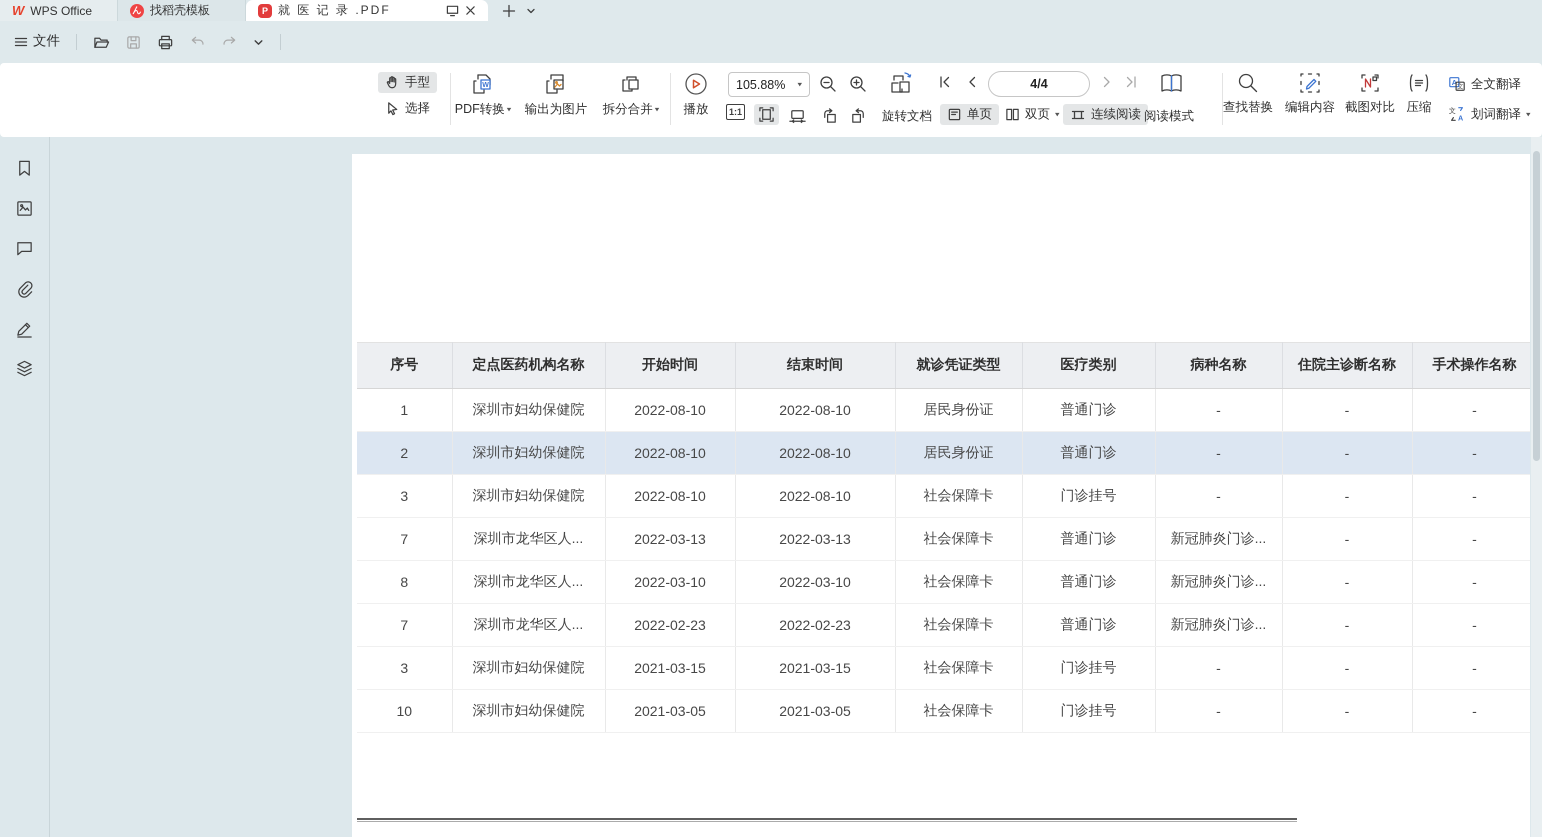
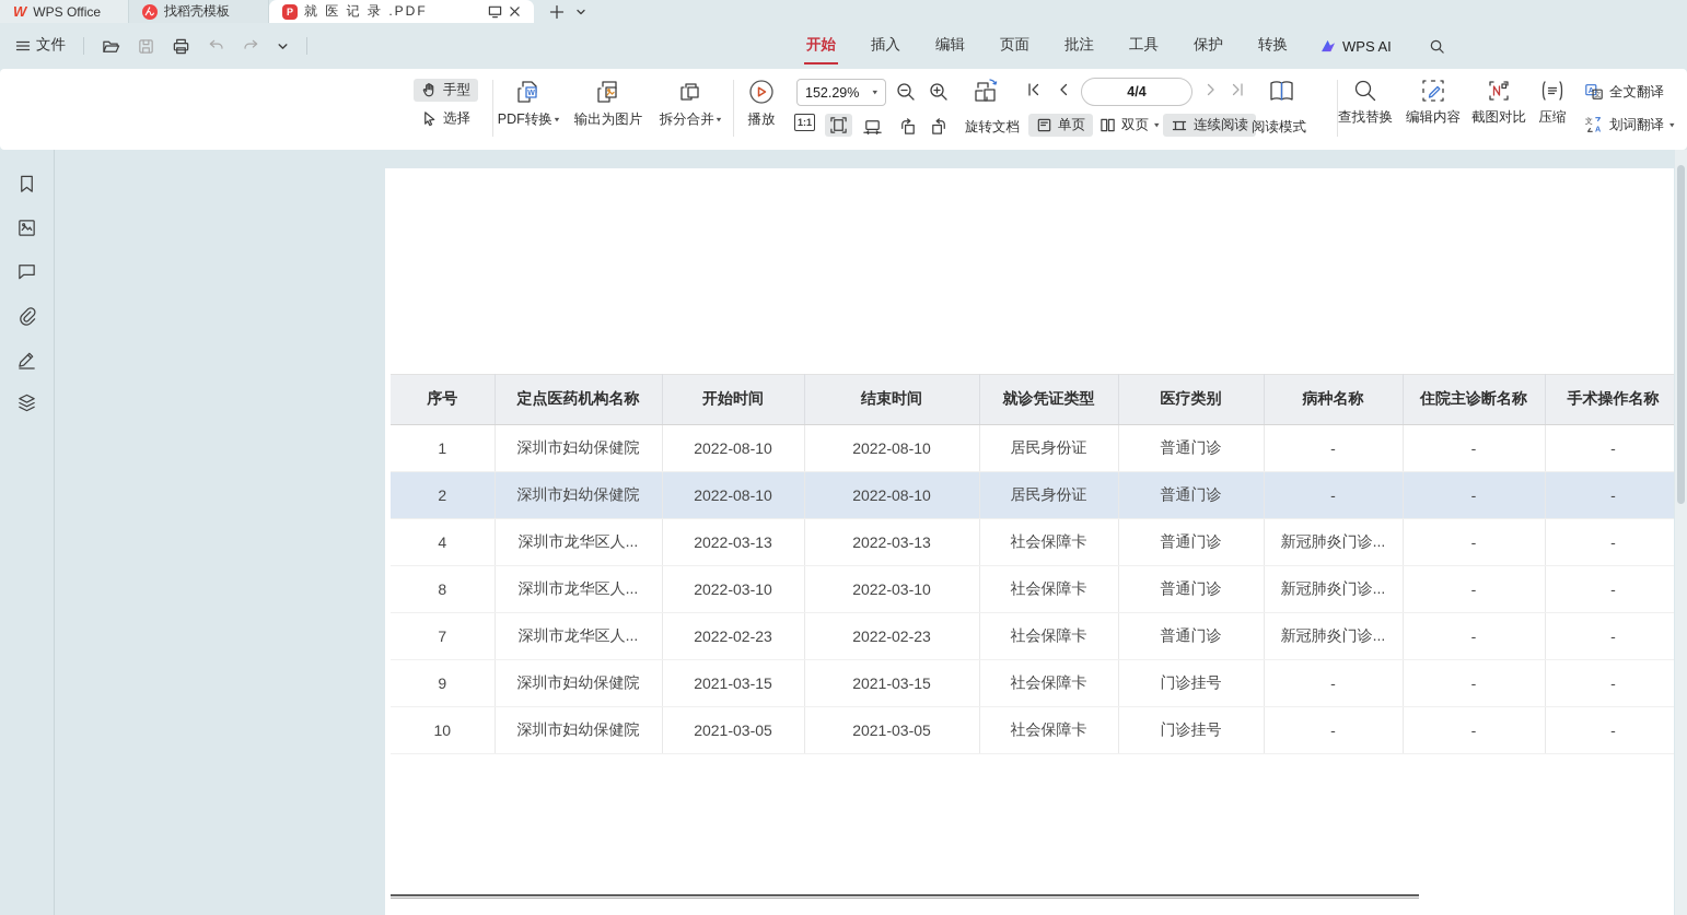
  W
  WPS Office
  ん
  找稻壳模板
  P
  就 医 记 录 .PDF
  文件
+ 开始
+ 插入
+ 编辑
+ 页面
+ 批注
+ 工具
+ 保护
+ 转换
+ WPS AI
  手型
  选择
  PDF转换
  ▾
  输出为图片
  拆分合并
  ▾
  播放
- 105.88%
+ 152.29%
  ▾
  4/4
  1:1
  旋转文档
  单页
  双页
  ▾
  连续阅读
  阅读模式
  查找替换
  编辑内容
  截图对比
  压缩
  A
  全文翻译
  文
  A
  划词翻译
  ▾
  序号	定点医药机构名称	开始时间	结束时间	就诊凭证类型	医疗类别	病种名称	住院主诊断名称	手术操作名称
  1	深圳市妇幼保健院	2022-08-10	2022-08-10	居民身份证	普通门诊	-	-	-
  2	深圳市妇幼保健院	2022-08-10	2022-08-10	居民身份证	普通门诊	-	-	-
- 3	深圳市妇幼保健院	2022-08-10	2022-08-10	社会保障卡	门诊挂号	-	-	-
- 7	深圳市龙华区人...	2022-03-13	2022-03-13	社会保障卡	普通门诊	新冠肺炎门诊...	-	-
+ 4	深圳市龙华区人...	2022-03-13	2022-03-13	社会保障卡	普通门诊	新冠肺炎门诊...	-	-
  8	深圳市龙华区人...	2022-03-10	2022-03-10	社会保障卡	普通门诊	新冠肺炎门诊...	-	-
  7	深圳市龙华区人...	2022-02-23	2022-02-23	社会保障卡	普通门诊	新冠肺炎门诊...	-	-
- 3	深圳市妇幼保健院	2021-03-15	2021-03-15	社会保障卡	门诊挂号	-	-	-
+ 9	深圳市妇幼保健院	2021-03-15	2021-03-15	社会保障卡	门诊挂号	-	-	-
  10	深圳市妇幼保健院	2021-03-05	2021-03-05	社会保障卡	门诊挂号	-	-	-
